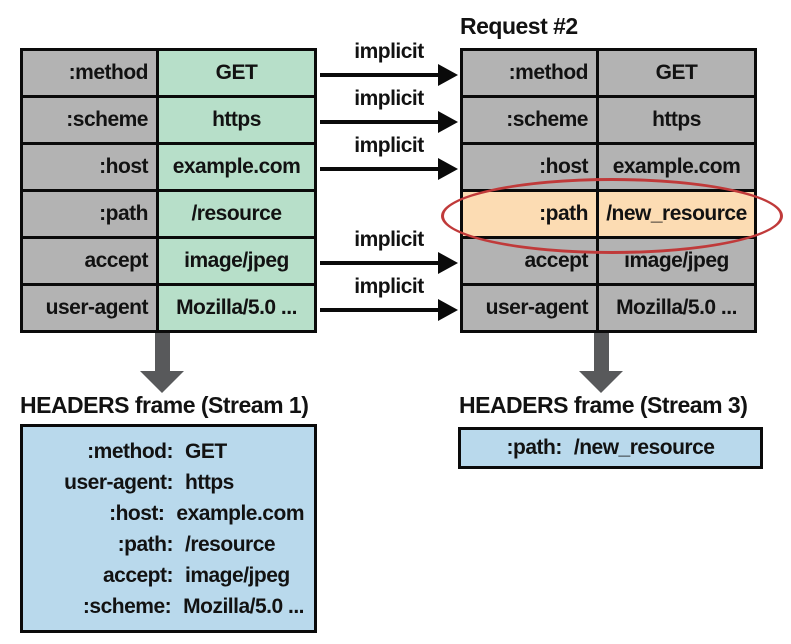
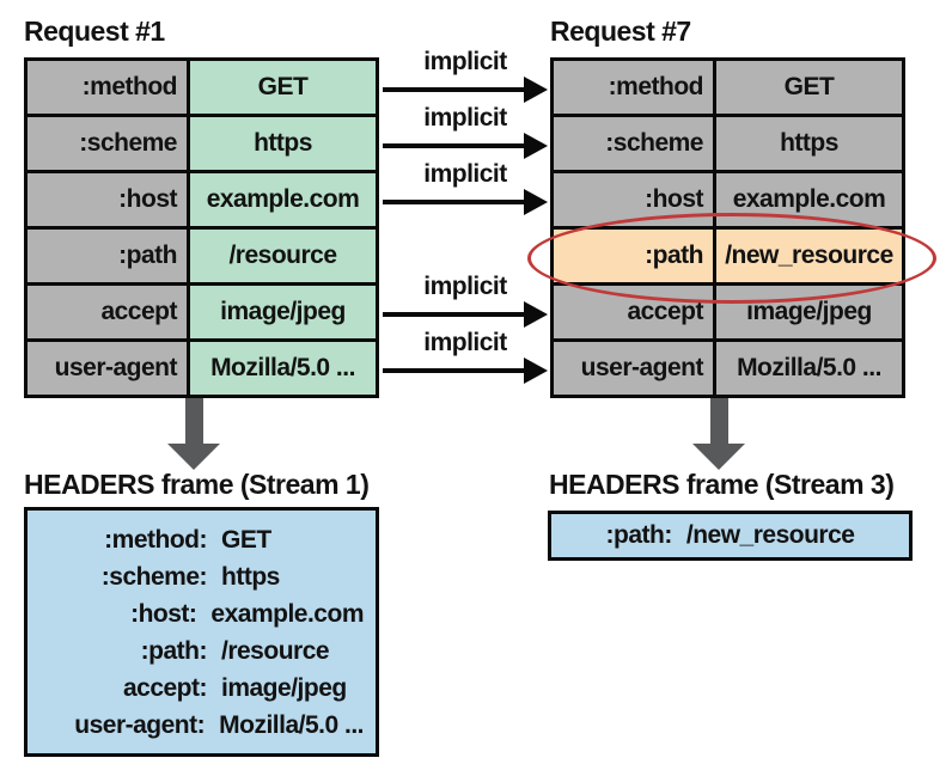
+ Request #1
- Request #2
+ Request #7
  :method
  GET
  :scheme
  https
  :host
  example.com
  :path
  /resource
  accept
  image/jpeg
  user-agent
  Mozilla/5.0 ...
  :method
  GET
  :scheme
  https
  :host
  example.com
  :path
  /new_resource
  accept
  image/jpeg
  user-agent
  Mozilla/5.0 ...
  implicit
  implicit
  implicit
  implicit
  implicit
  HEADERS frame (Stream 1)
  HEADERS frame (Stream 3)
  :method:
  GET
- user-agent:
+ :scheme:
  https
  :host:
  example.com
  :path:
  /resource
  accept:
  image/jpeg
- :scheme:
+ user-agent:
  Mozilla/5.0 ...
  :path:
  /new_resource
